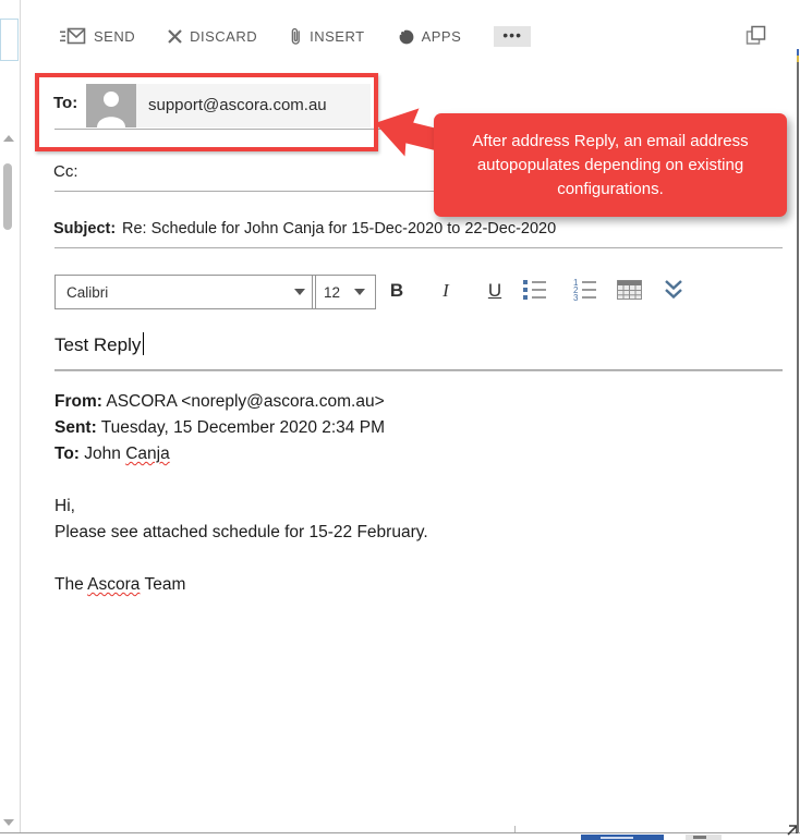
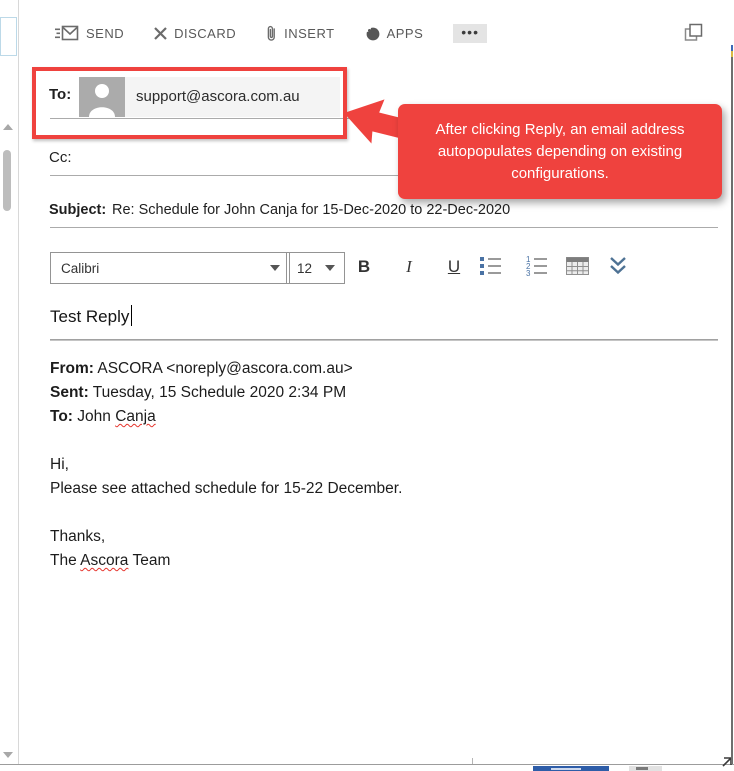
  SEND
  DISCARD
  INSERT
  APPS
  •••
  To:
  support@ascora.com.au
- After address Reply, an email address autopopulates depending on existing configurations.
+ After clicking Reply, an email address autopopulates depending on existing configurations.
  Cc:
  Subject:
  Re: Schedule for John Canja for 15-Dec-2020 to 22-Dec-2020
  Calibri
  12
  B
  I
  U
  1
  2
  3
  Test Reply
  From: ASCORA <noreply@ascora.com.au>
- Sent: Tuesday, 15 December 2020 2:34 PM
+ Sent: Tuesday, 15 Schedule 2020 2:34 PM
  To: John Canja
  Hi,
- Please see attached schedule for 15-22 February.
+ Please see attached schedule for 15-22 December.
+ Thanks,
  The Ascora Team
